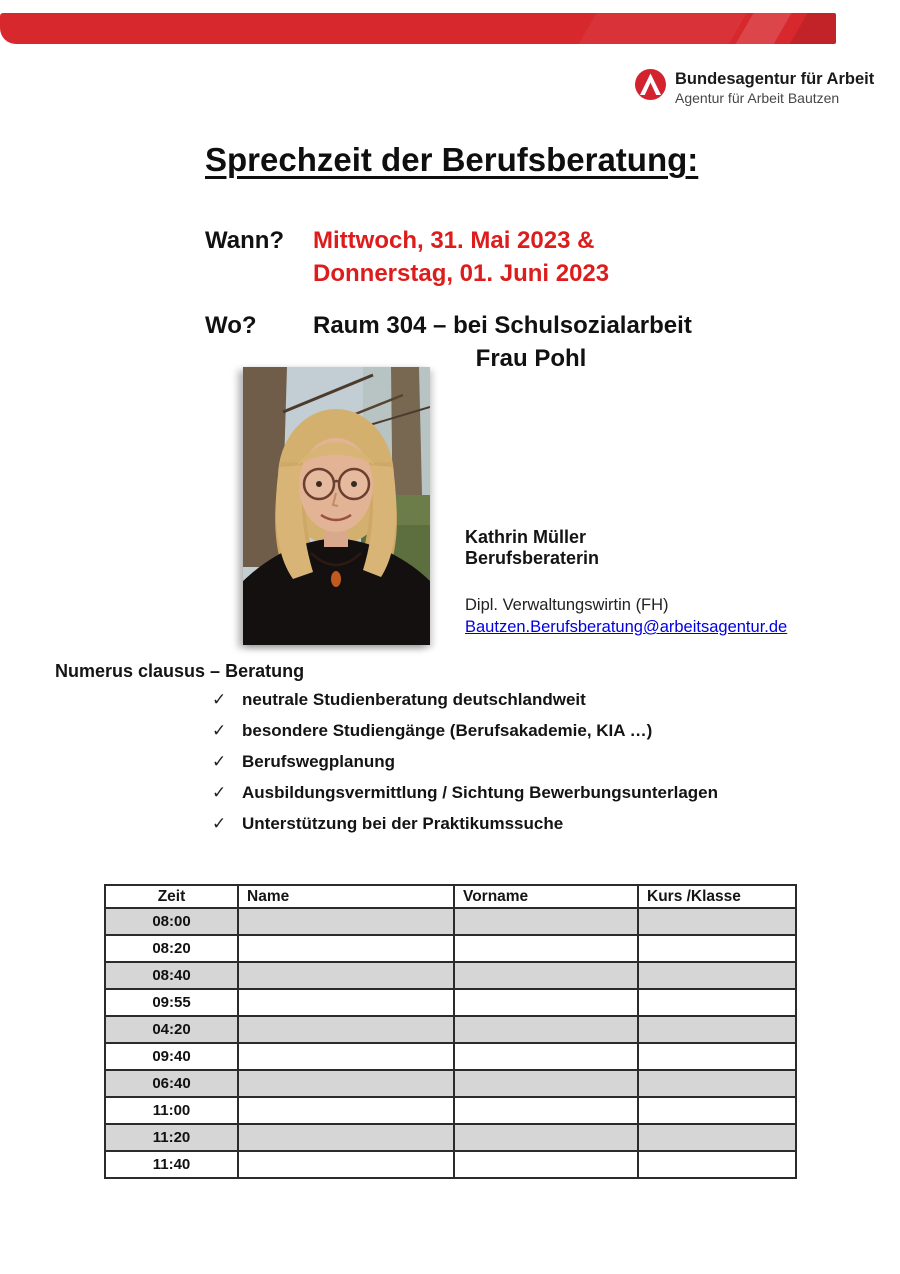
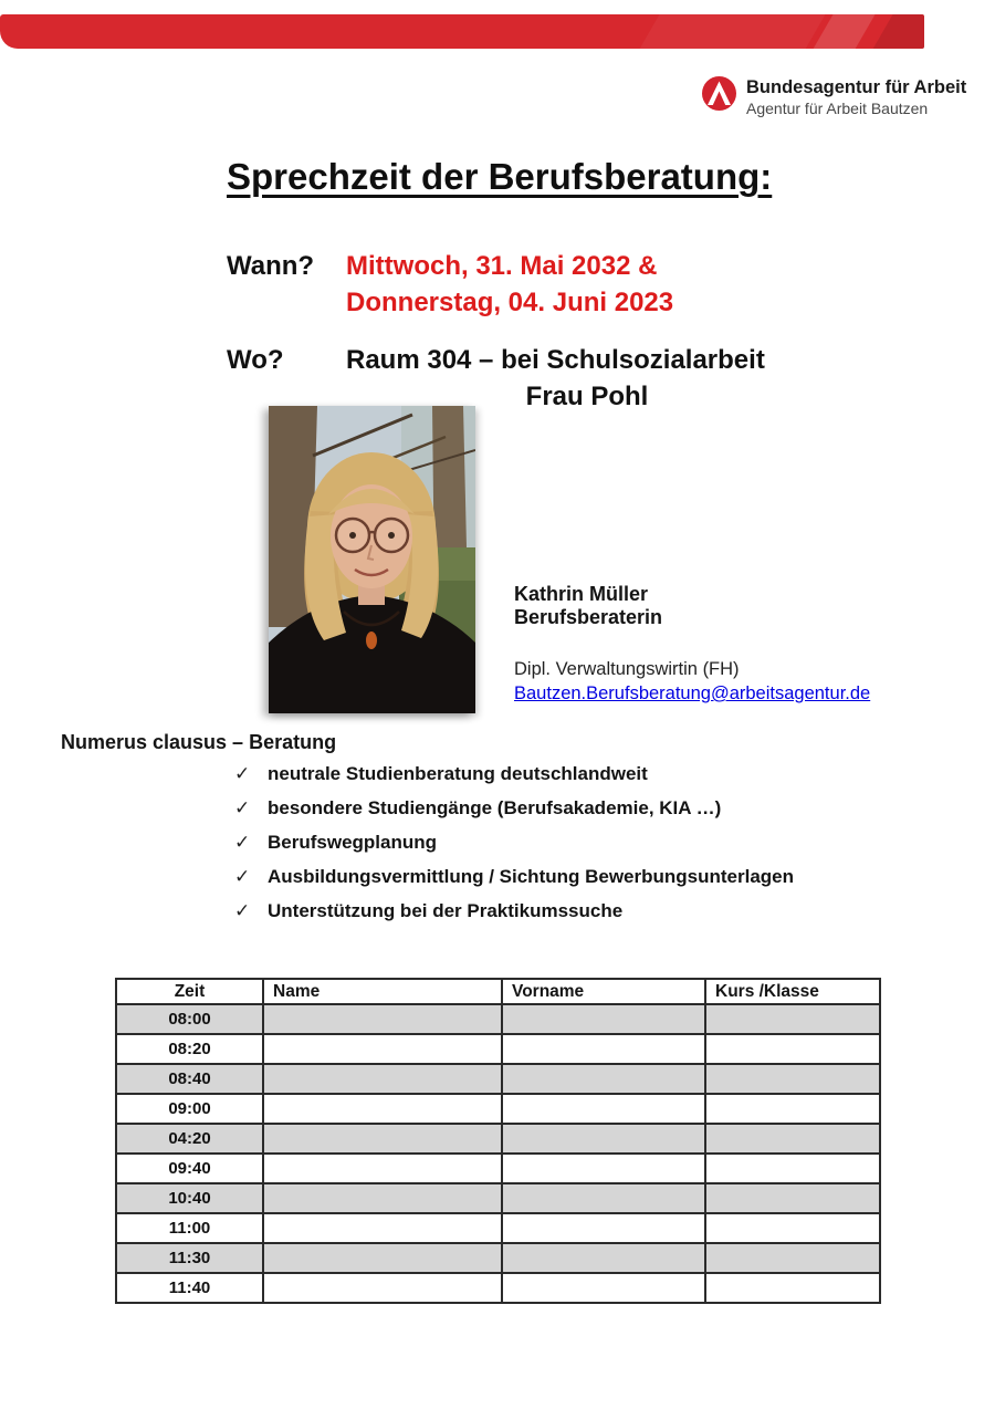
  Bundesagentur für Arbeit
  Agentur für Arbeit Bautzen
  Sprechzeit der Berufsberatung:
  Wann?
- Mittwoch, 31. Mai 2023 &
+ Mittwoch, 31. Mai 2032 &
- Donnerstag, 01. Juni 2023
+ Donnerstag, 04. Juni 2023
  Wo?
  Raum 304 – bei Schulsozialarbeit
  Frau Pohl
  Kathrin Müller
  Berufsberaterin
  Dipl. Verwaltungswirtin (FH)
  Bautzen.Berufsberatung@arbeitsagentur.de
  Numerus clausus – Beratung
  ✓
  neutrale Studienberatung deutschlandweit
  ✓
  besondere Studiengänge (Berufsakademie, KIA …)
  ✓
  Berufswegplanung
  ✓
  Ausbildungsvermittlung / Sichtung Bewerbungsunterlagen
  ✓
  Unterstützung bei der Praktikumssuche
  Zeit	Name	Vorname	Kurs /Klasse
  08:00
  08:20
  08:40
- 09:55
+ 09:00
  04:20
  09:40
- 06:40
+ 10:40
  11:00
- 11:20
+ 11:30
  11:40
